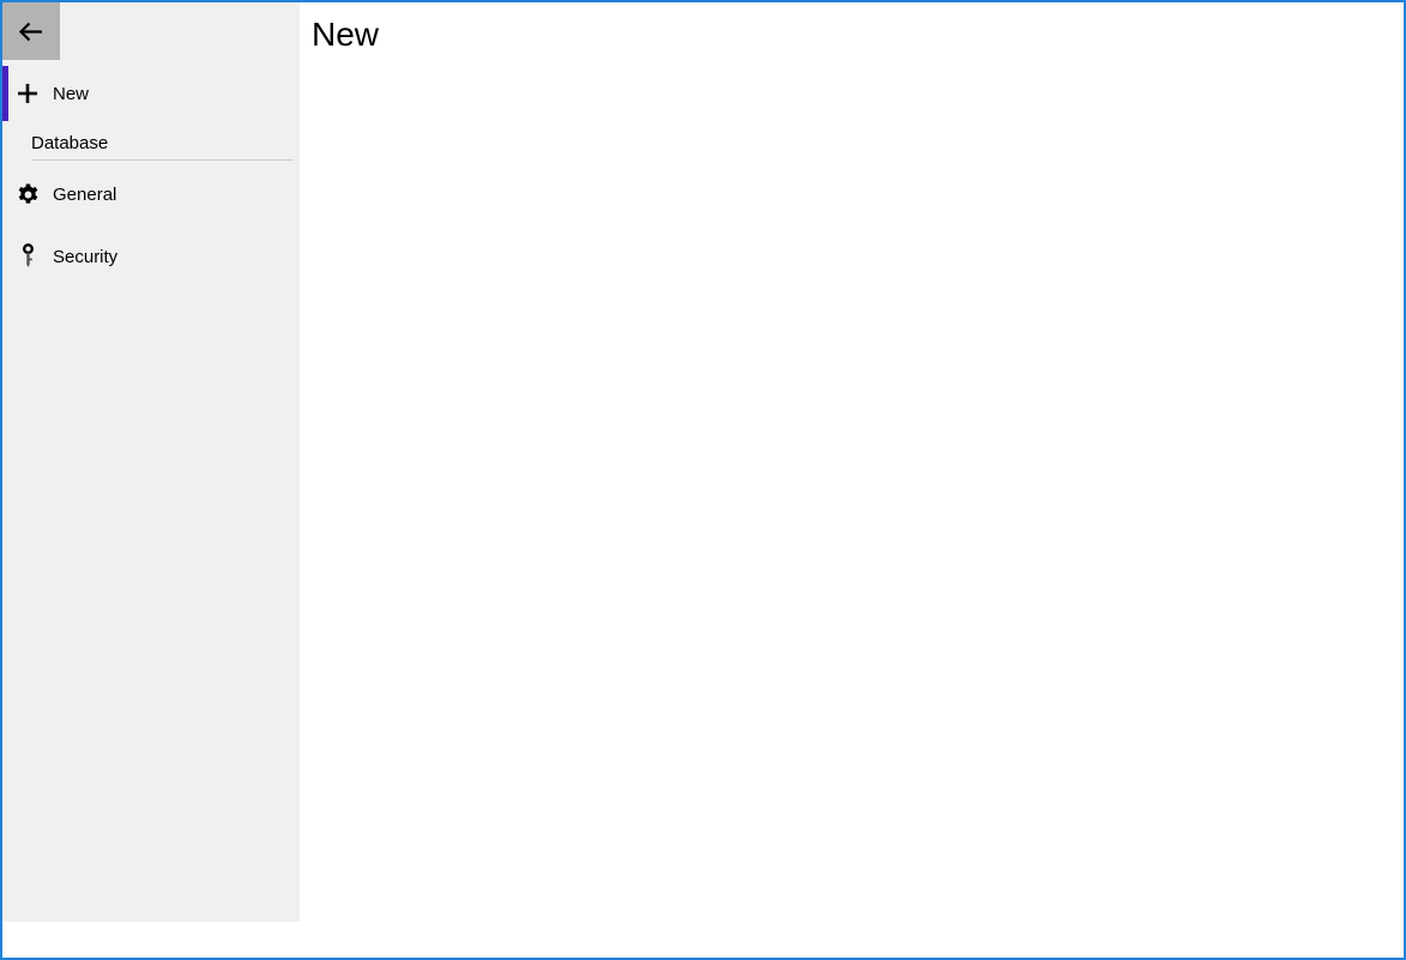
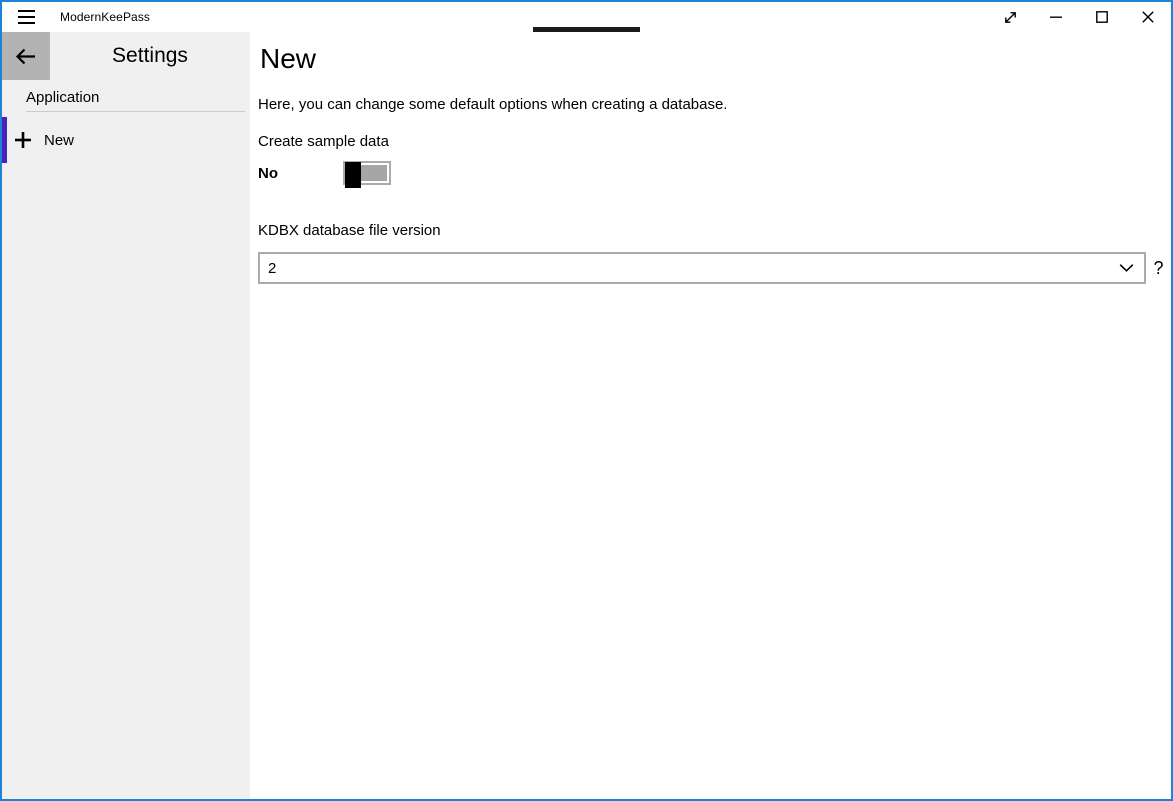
+ ModernKeePass
+ Settings
+ Application
  New
- Database
- General
- Security
  New
+ Here, you can change some default options when creating a database.
+ Create sample data
+ No
+ KDBX database file version
+ 2
+ ?
